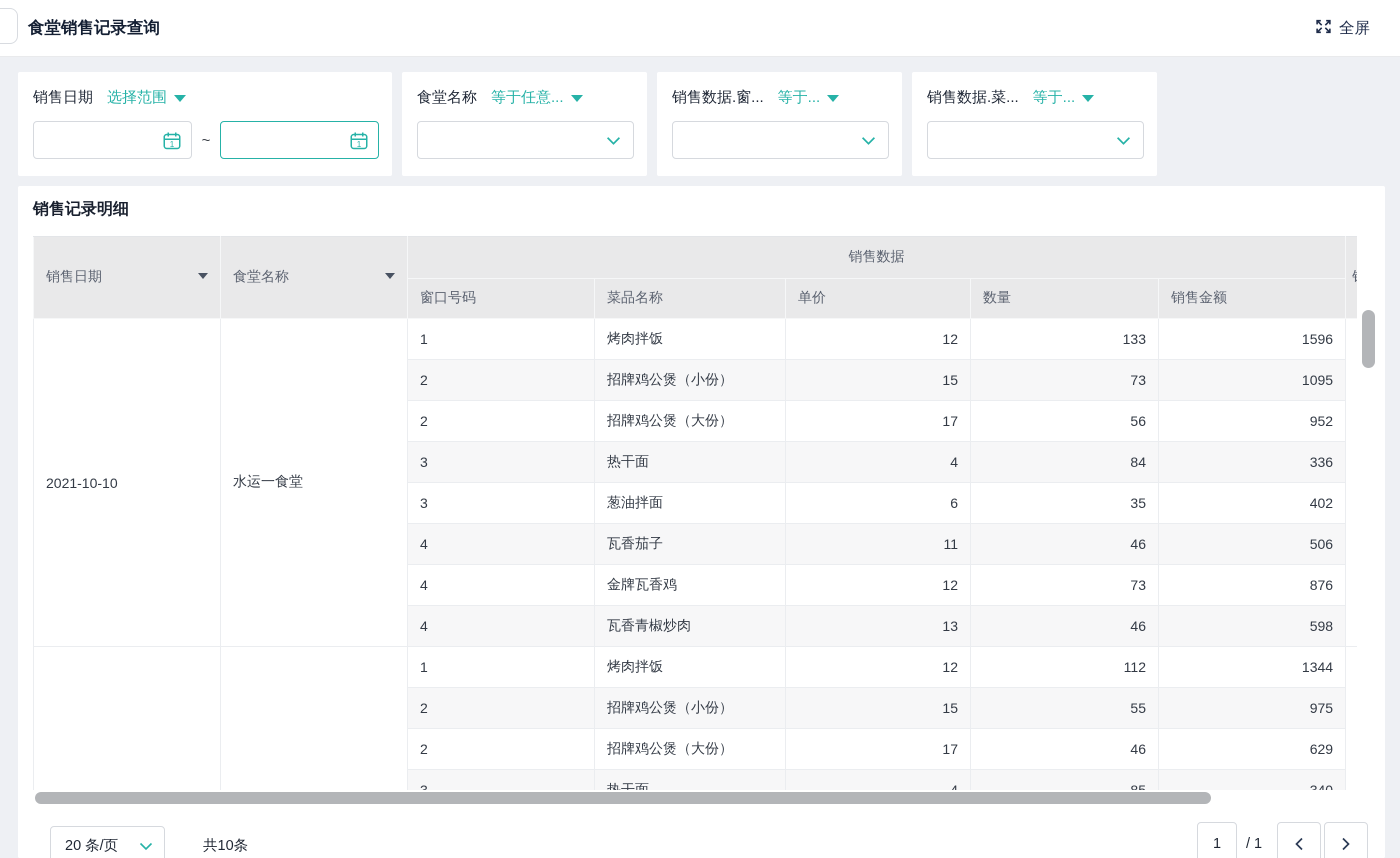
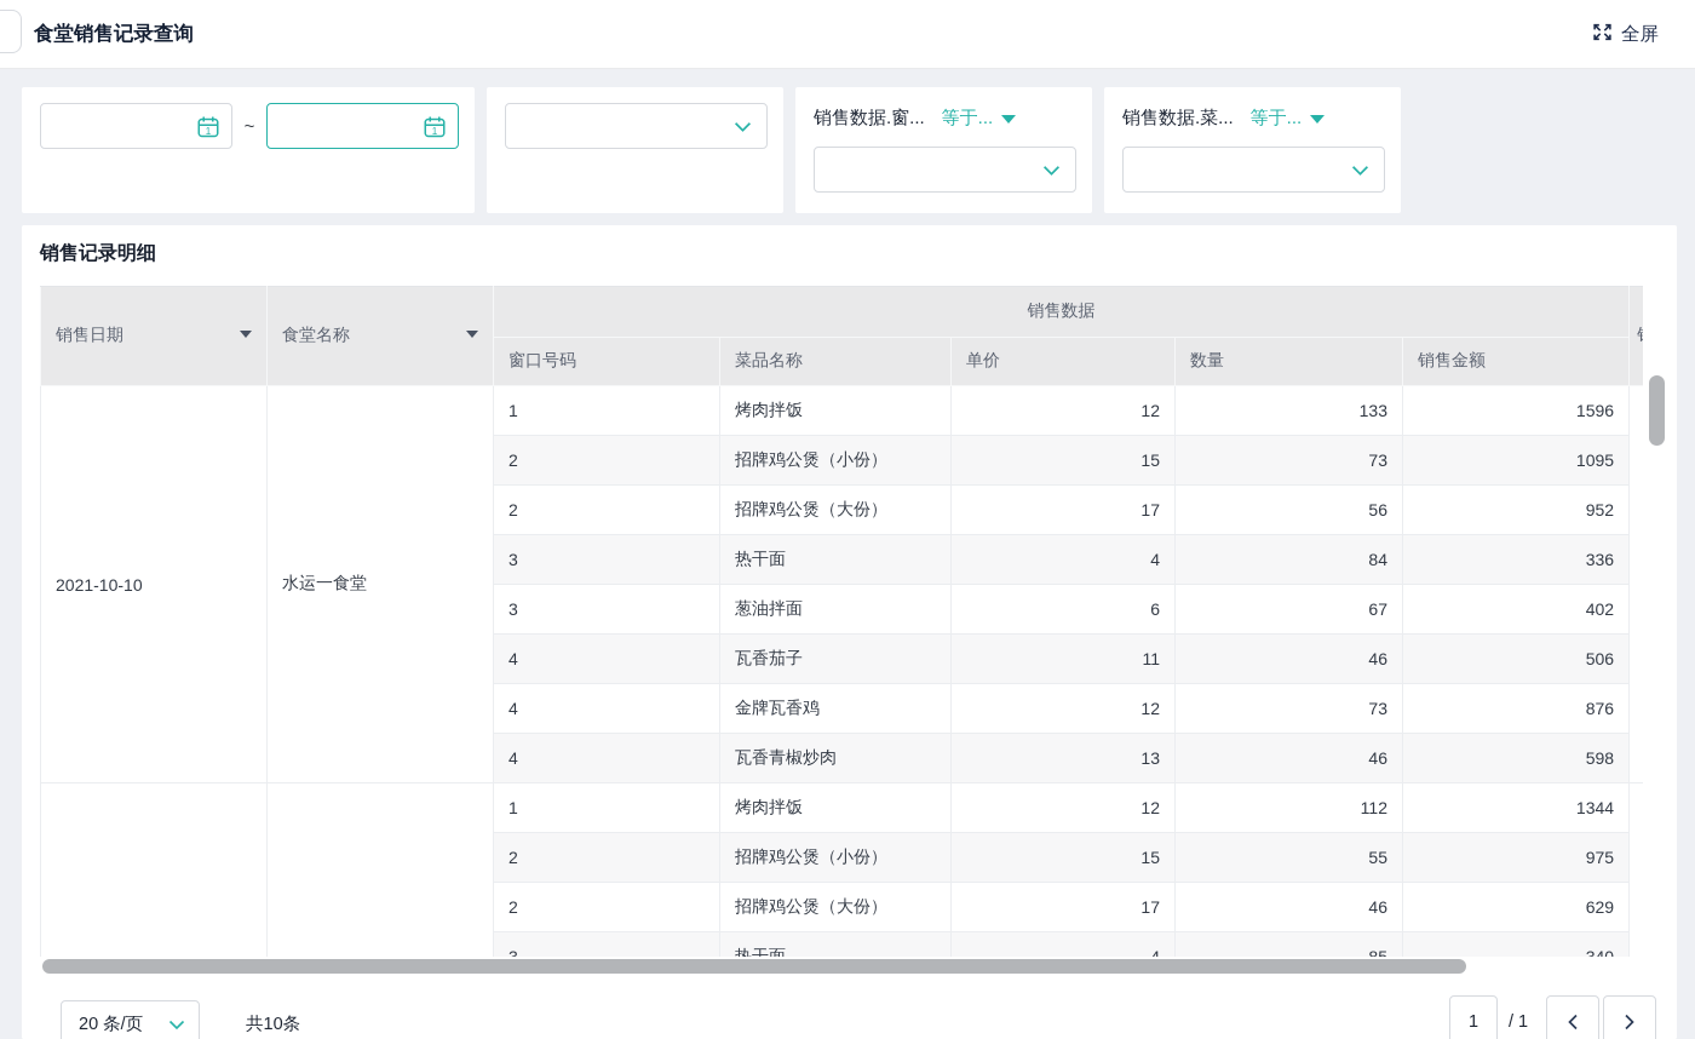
  食堂销售记录查询
  全屏
- 销售日期
- 选择范围
  1
  ~
  1
- 食堂名称
- 等于任意...
  销售数据.窗...
  等于...
  销售数据.菜...
  等于...
  销售记录明细
  销售日期	食堂名称	销售数据
  窗口号码	菜品名称	单价	数量	销售金额
  2021-10-10	水运一食堂	1	烤肉拌饭	12	133	1596
  2	招牌鸡公煲（小份）	15	73	1095
  2	招牌鸡公煲（大份）	17	56	952
  3	热干面	4	84	336
- 3	葱油拌面	6	35	402
+ 3	葱油拌面	6	67	402
  4	瓦香茄子	11	46	506
  4	金牌瓦香鸡	12	73	876
  4	瓦香青椒炒肉	13	46	598
  		1	烤肉拌饭	12	112	1344
  2	招牌鸡公煲（小份）	15	55	975
  2	招牌鸡公煲（大份）	17	46	629
  20 条/页
  共10条
  1
  / 1
